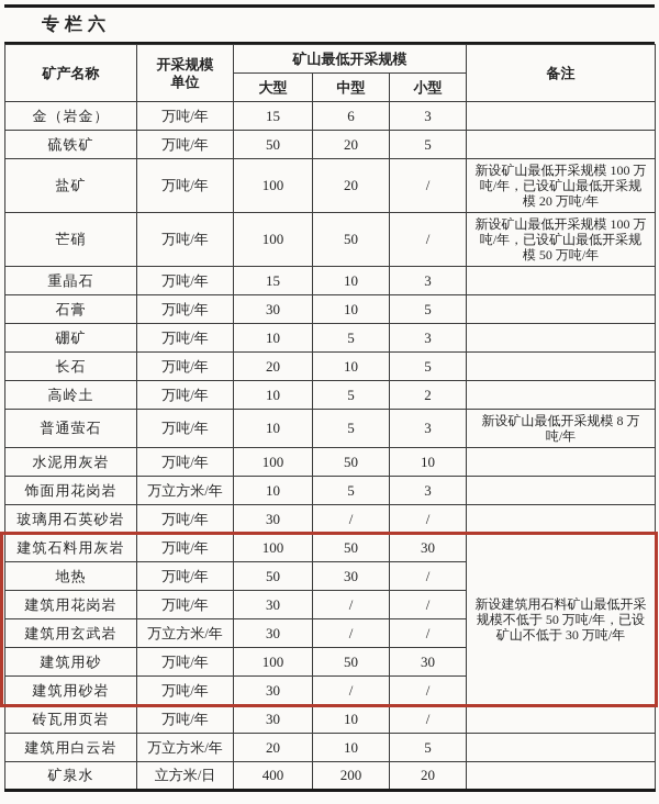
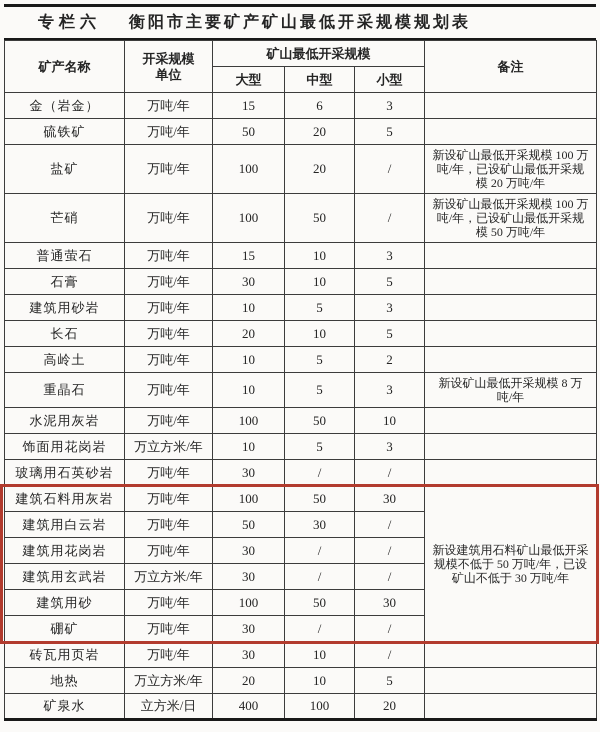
  专栏六
+ 衡阳市主要矿产矿山最低开采规模规划表
  矿产名称	开采规模单位	矿山最低开采规模	备注
  大型	中型	小型
  金（岩金）	万吨/年	15	6	3
  硫铁矿	万吨/年	50	20	5
  盐矿	万吨/年	100	20	/	新设矿山最低开采规模 100 万吨/年，已设矿山最低开采规模 20 万吨/年
  芒硝	万吨/年	100	50	/	新设矿山最低开采规模 100 万吨/年，已设矿山最低开采规模 50 万吨/年
- 重晶石	万吨/年	15	10	3
+ 普通萤石	万吨/年	15	10	3
  石膏	万吨/年	30	10	5
- 硼矿	万吨/年	10	5	3
+ 建筑用砂岩	万吨/年	10	5	3
  长石	万吨/年	20	10	5
  高岭土	万吨/年	10	5	2
- 普通萤石	万吨/年	10	5	3	新设矿山最低开采规模 8 万吨/年
+ 重晶石	万吨/年	10	5	3	新设矿山最低开采规模 8 万吨/年
  水泥用灰岩	万吨/年	100	50	10
  饰面用花岗岩	万立方米/年	10	5	3
  玻璃用石英砂岩	万吨/年	30	/	/
  建筑石料用灰岩	万吨/年	100	50	30	新设建筑用石料矿山最低开采规模不低于 50 万吨/年，已设矿山不低于 30 万吨/年
- 地热	万吨/年	50	30	/
+ 建筑用白云岩	万吨/年	50	30	/
  建筑用花岗岩	万吨/年	30	/	/
  建筑用玄武岩	万立方米/年	30	/	/
  建筑用砂	万吨/年	100	50	30
- 建筑用砂岩	万吨/年	30	/	/
+ 硼矿	万吨/年	30	/	/
  砖瓦用页岩	万吨/年	30	10	/
- 建筑用白云岩	万立方米/年	20	10	5
+ 地热	万立方米/年	20	10	5
- 矿泉水	立方米/日	400	200	20
+ 矿泉水	立方米/日	400	100	20
